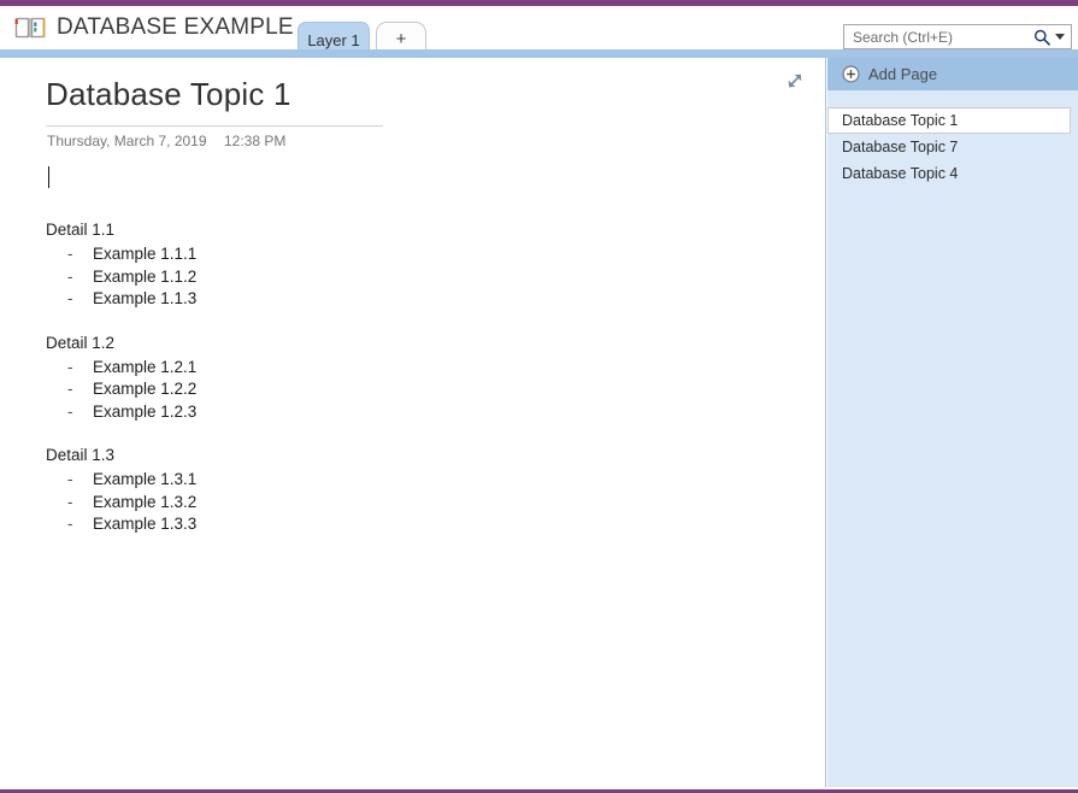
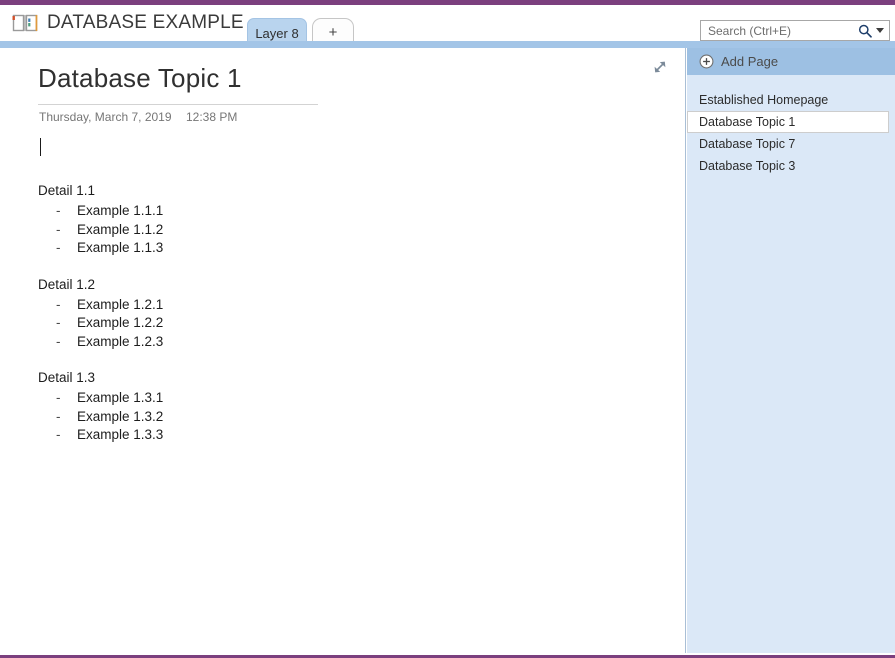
  DATABASE EXAMPLE
- Layer 1
+ Layer 8
  +
  Search (Ctrl+E)
  Database Topic 1
  Thursday, March 7, 2019
  12:38 PM
  Detail 1.1
  -
  Example 1.1.1
  -
  Example 1.1.2
  -
  Example 1.1.3
  Detail 1.2
  -
  Example 1.2.1
  -
  Example 1.2.2
  -
  Example 1.2.3
  Detail 1.3
  -
  Example 1.3.1
  -
  Example 1.3.2
  -
  Example 1.3.3
  Add Page
+ Established Homepage
  Database Topic 1
  Database Topic 7
- Database Topic 4
+ Database Topic 3
